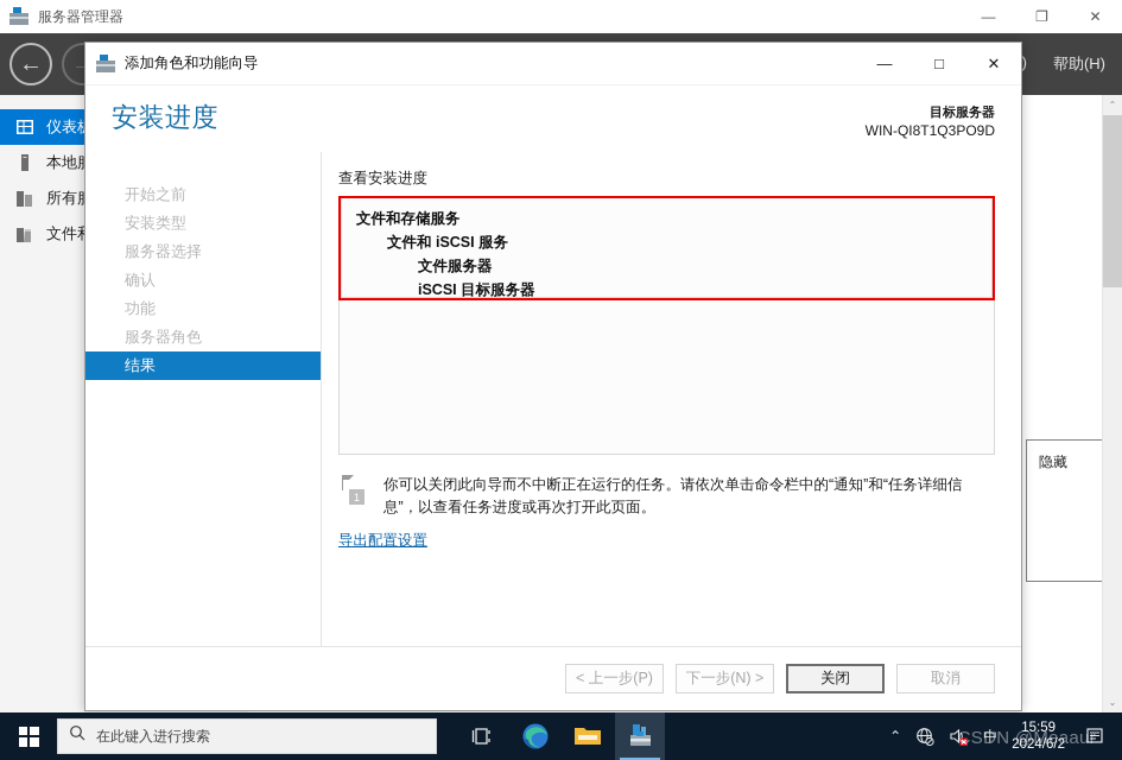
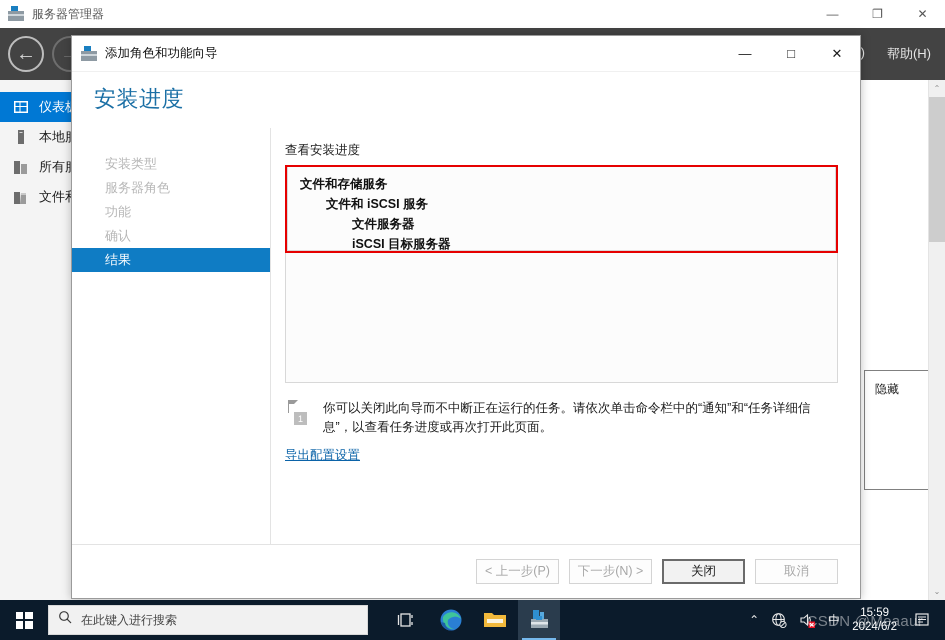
  服务器管理器
  —
  ❐
  ✕
  ←
  →
  帮助(H)
  隐藏
  ⌃
  ⌄
  添加角色和功能向导
  —
  □
  ✕
  安装进度
- 目标服务器
- WIN-QI8T1Q3PO9D
- 开始之前
  安装类型
- 服务器选择
- 确认
+ 服务器角色
  功能
- 服务器角色
+ 确认
  结果
  查看安装进度
  文件和存储服务
  文件和 iSCSI 服务
  文件服务器
  iSCSI 目标服务器
  1
  你可以关闭此向导而不中断正在运行的任务。请依次单击命令栏中的“通知”和“任务详细信息”，以查看任务进度或再次打开此页面。
  导出配置设置
  < 上一步(P)
  下一步(N) >
  关闭
  取消
  在此键入进行搜索
  ⌃
  中
  15:59
  2024/6/2
  CSDN @Meaaur
